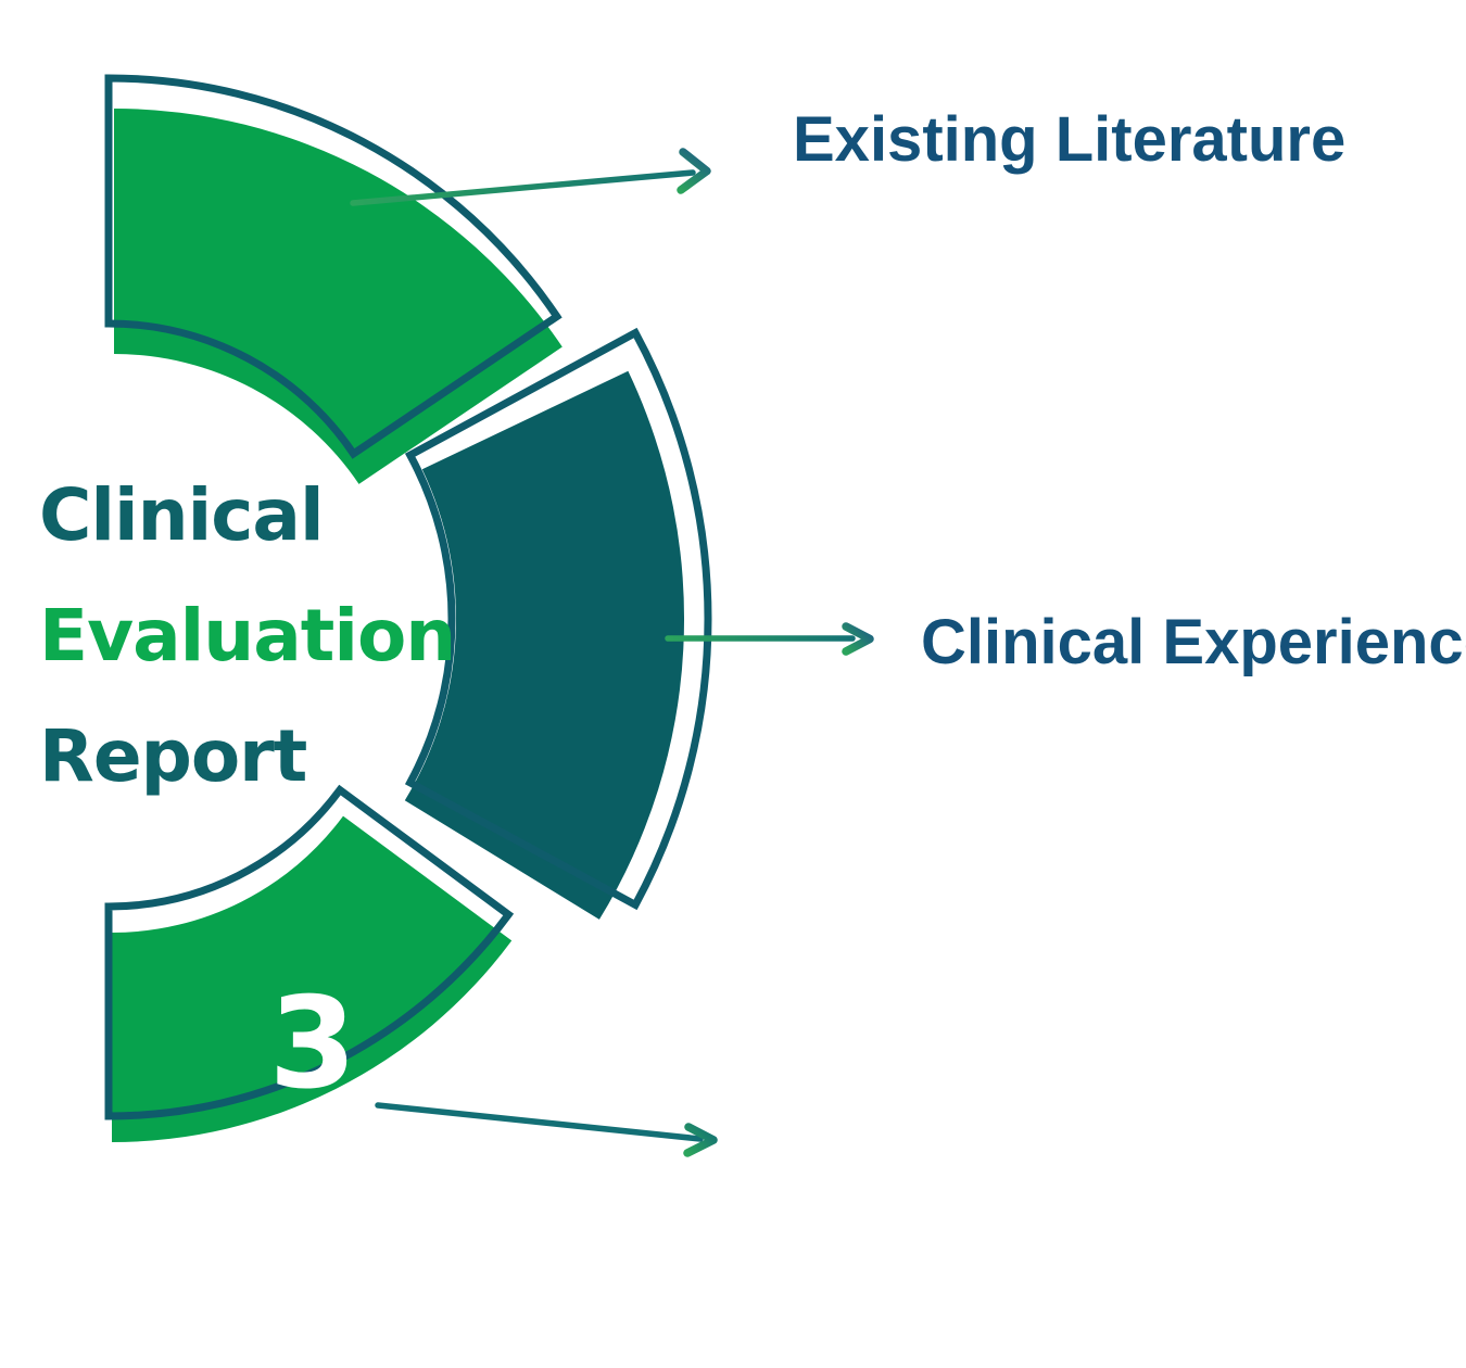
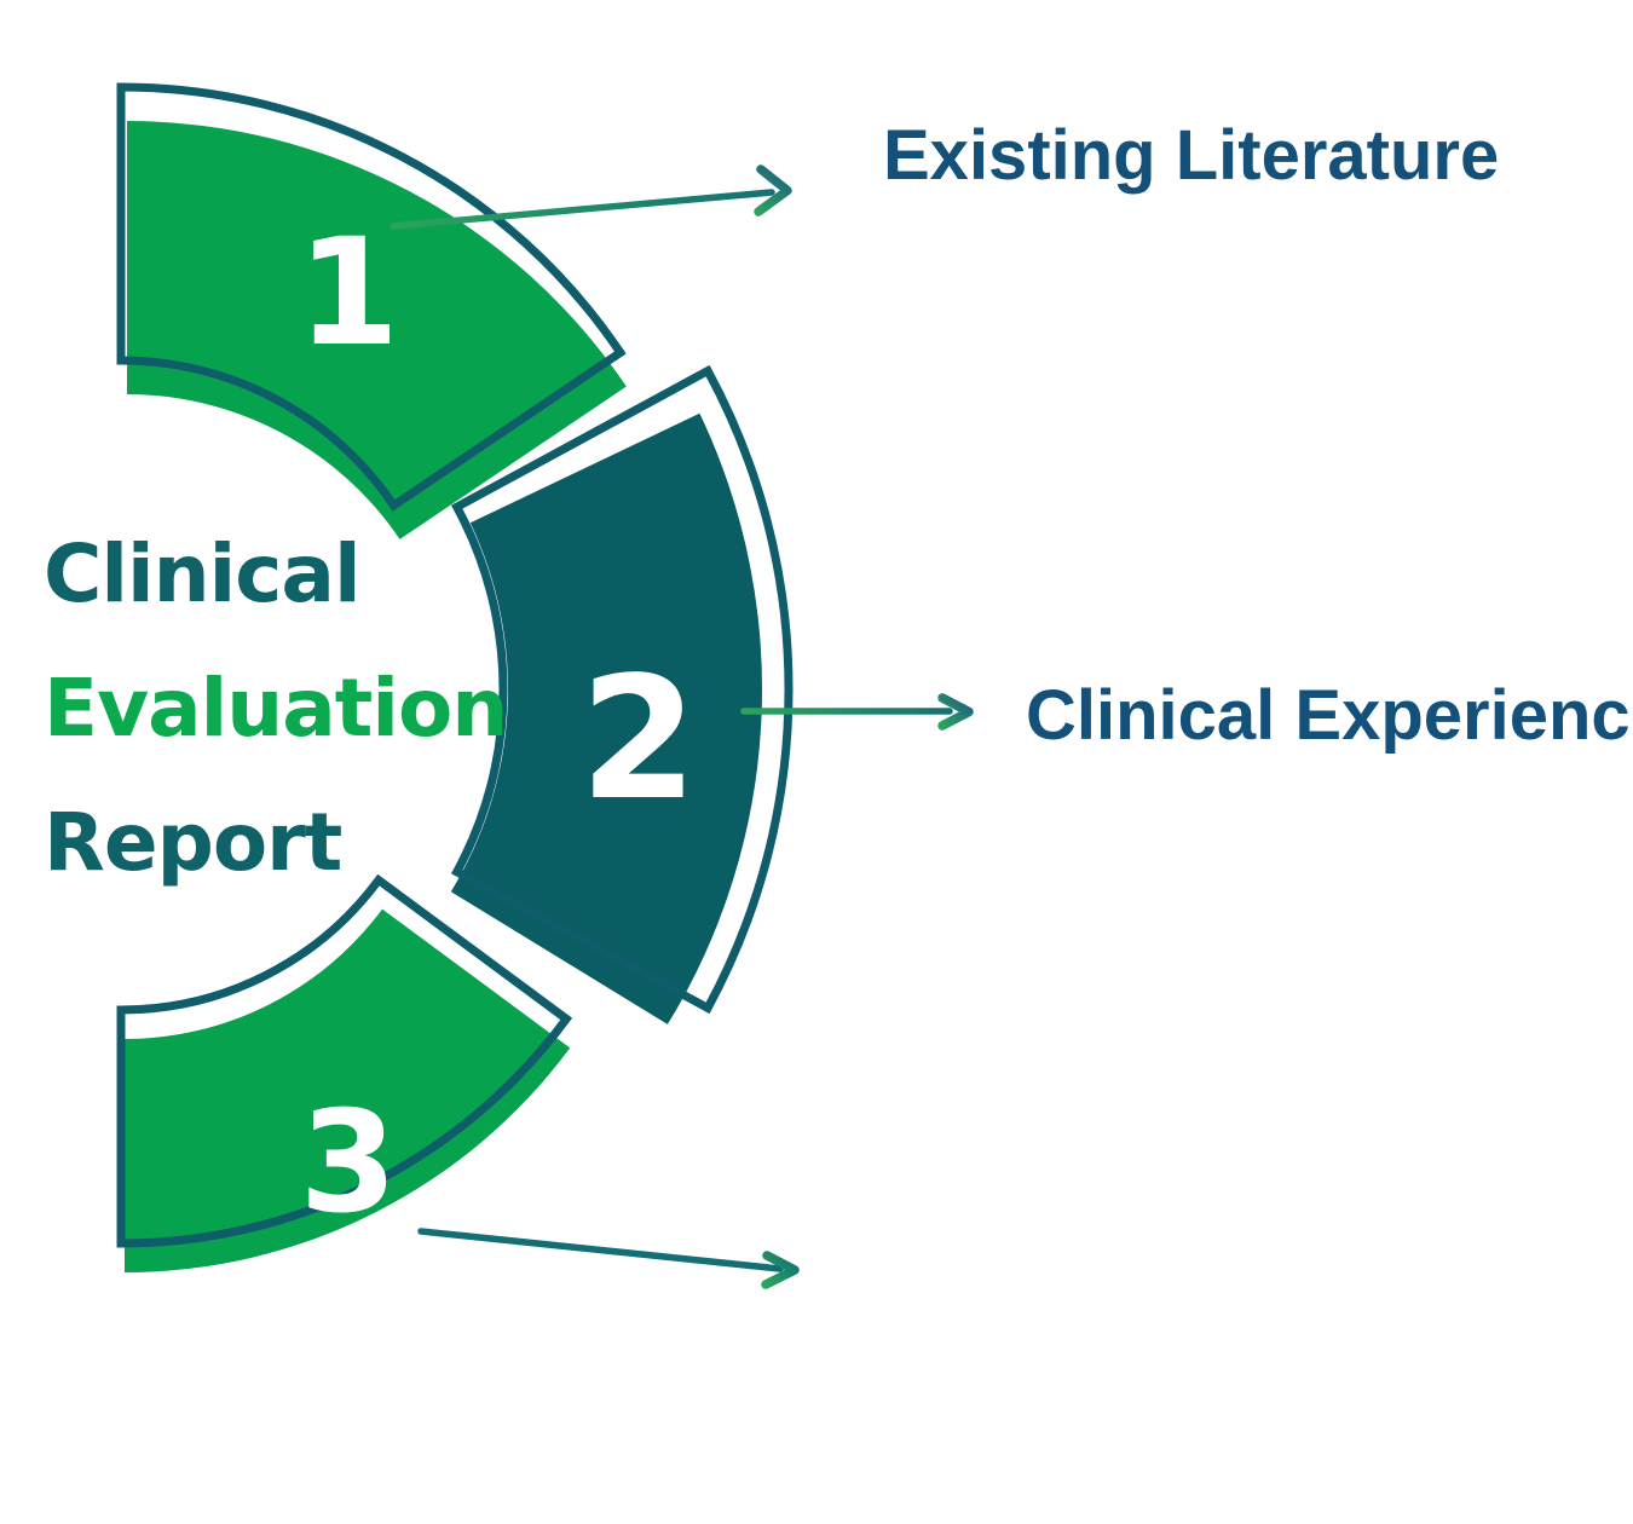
+ 1
+ 2
  3
  Clinical
  Evaluation
  Report
  Existing Literature
  Clinical Experienc
